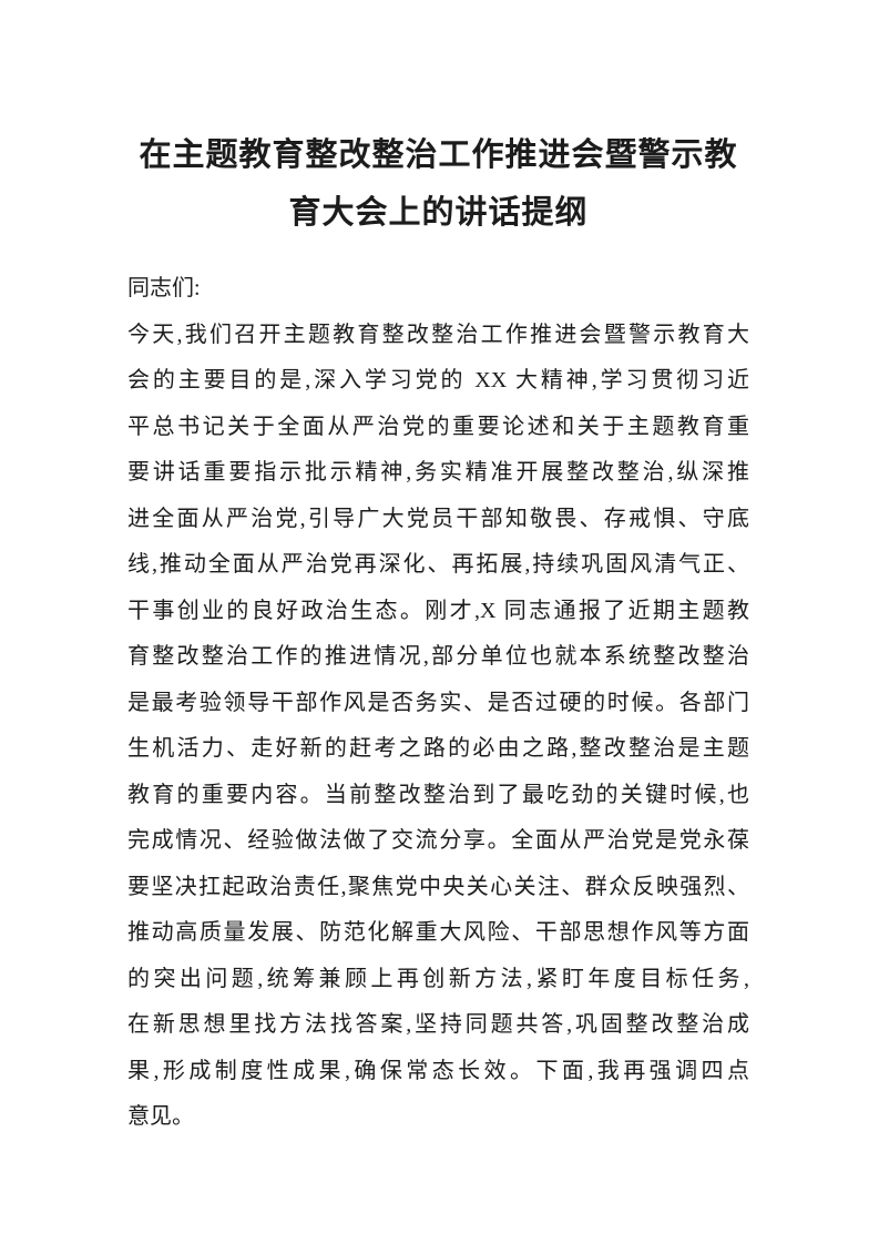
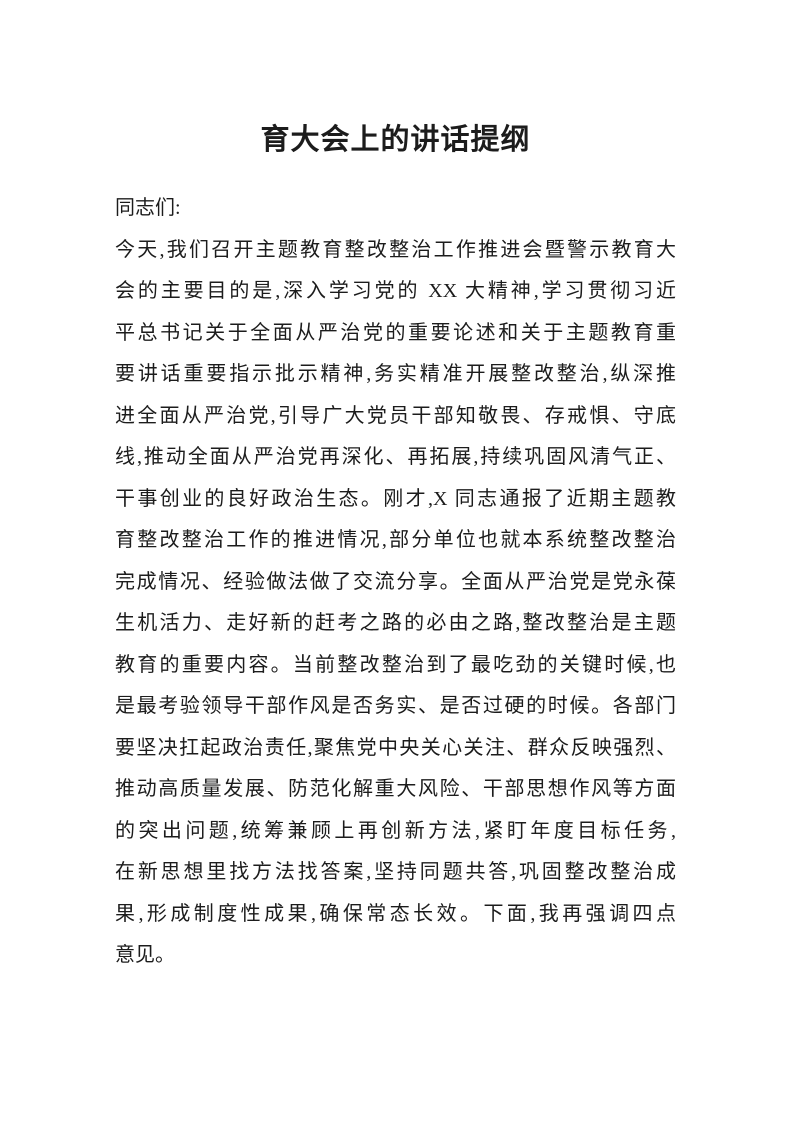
- 在主题教育整改整治工作推进会暨警示教
  育大会上的讲话提纲
  同志们:
  今天,我们召开主题教育整改整治工作推进会暨警示教育大
  会的主要目的是,深入学习党的 XX 大精神,学习贯彻习近
  平总书记关于全面从严治党的重要论述和关于主题教育重
  要讲话重要指示批示精神,务实精准开展整改整治,纵深推
  进全面从严治党,引导广大党员干部知敬畏、存戒惧、守底
  线,推动全面从严治党再深化、再拓展,持续巩固风清气正、
  干事创业的良好政治生态。刚才,X 同志通报了近期主题教
  育整改整治工作的推进情况,部分单位也就本系统整改整治
- 是最考验领导干部作风是否务实、是否过硬的时候。各部门
+ 完成情况、经验做法做了交流分享。全面从严治党是党永葆
  生机活力、走好新的赶考之路的必由之路,整改整治是主题
  教育的重要内容。当前整改整治到了最吃劲的关键时候,也
- 完成情况、经验做法做了交流分享。全面从严治党是党永葆
+ 是最考验领导干部作风是否务实、是否过硬的时候。各部门
  要坚决扛起政治责任,聚焦党中央关心关注、群众反映强烈、
  推动高质量发展、防范化解重大风险、干部思想作风等方面
  的突出问题,统筹兼顾上再创新方法,紧盯年度目标任务,
  在新思想里找方法找答案,坚持同题共答,巩固整改整治成
  果,形成制度性成果,确保常态长效。下面,我再强调四点
  意见。
